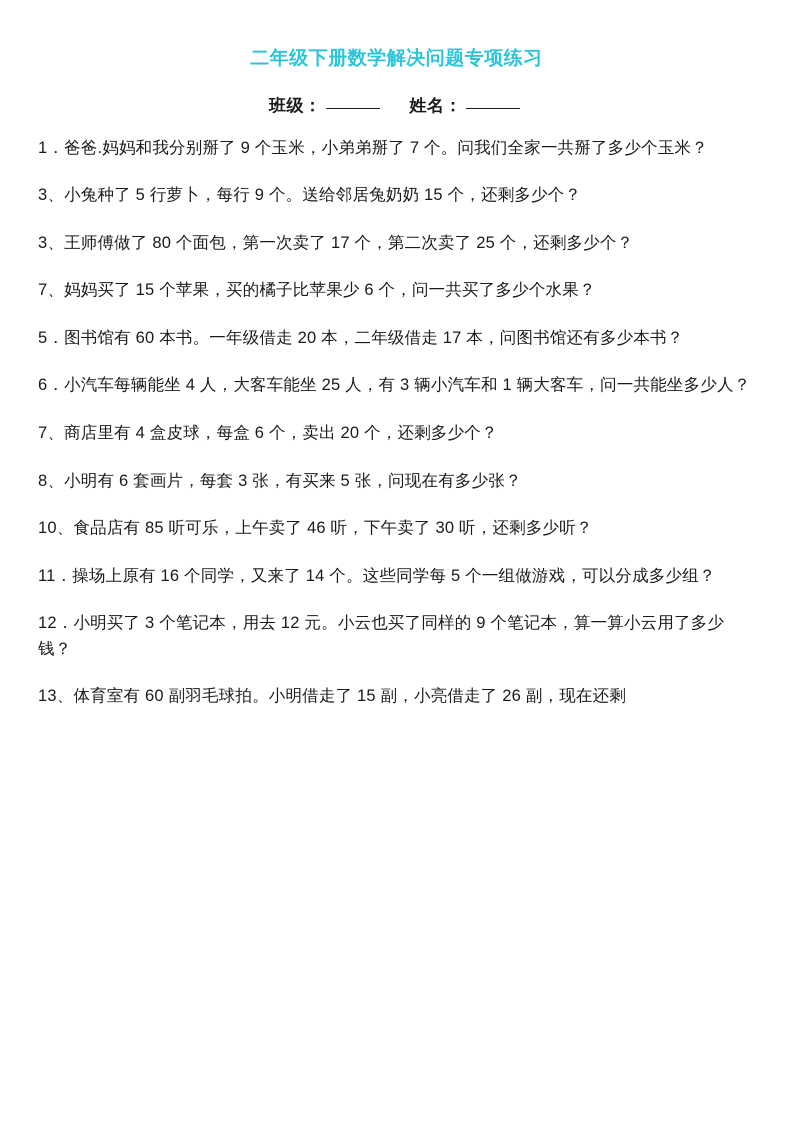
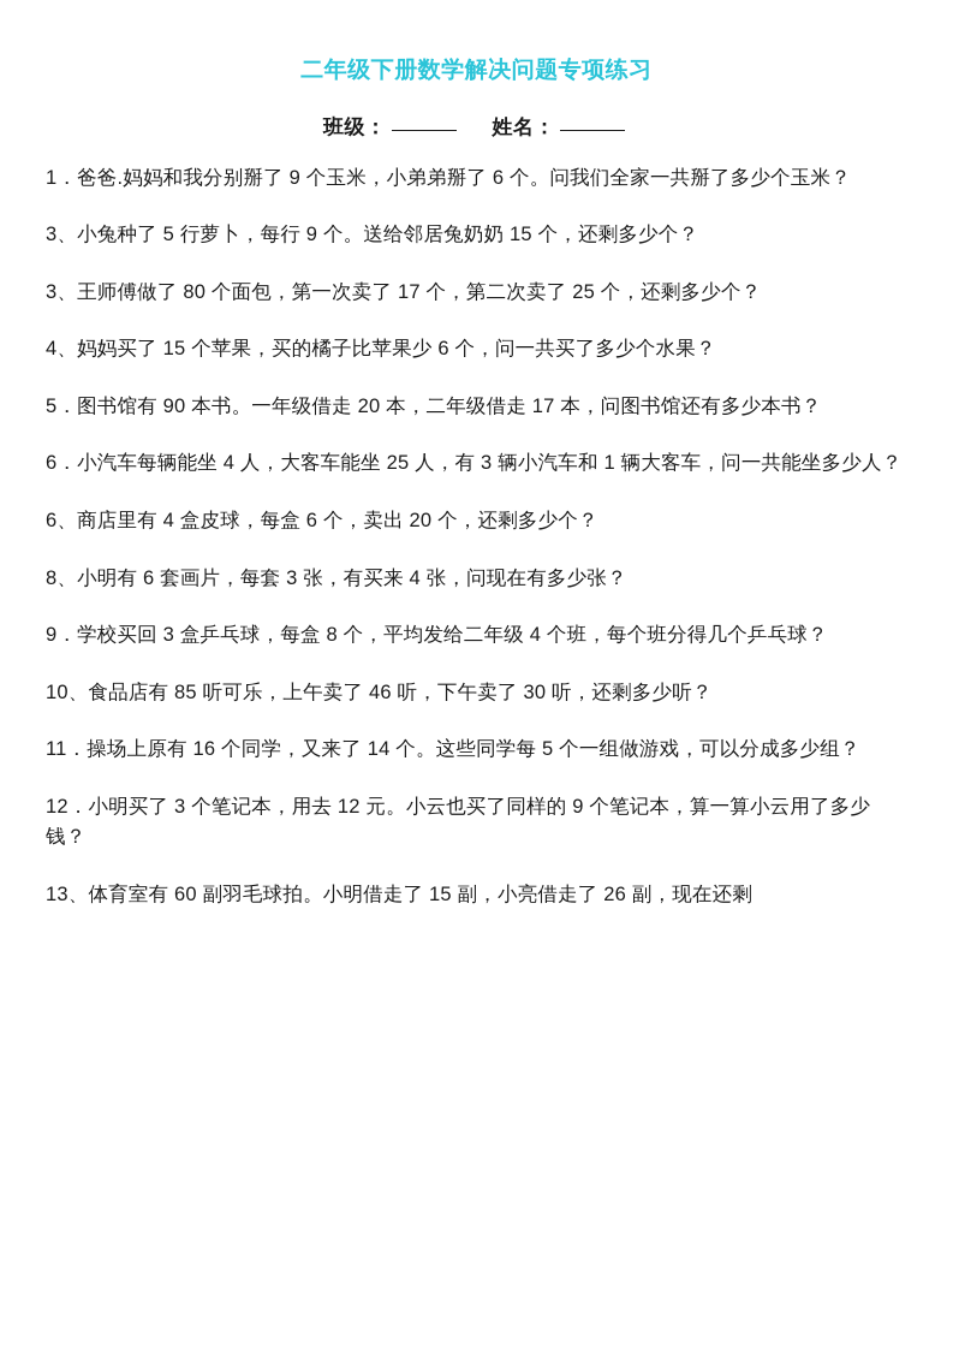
  二年级下册数学解决问题专项练习
  班级： 姓名：
- 1．爸爸.妈妈和我分别掰了 9 个玉米，小弟弟掰了 7 个。问我们全家一共掰了多少个玉米？
+ 1．爸爸.妈妈和我分别掰了 9 个玉米，小弟弟掰了 6 个。问我们全家一共掰了多少个玉米？
  3、小兔种了 5 行萝卜，每行 9 个。送给邻居兔奶奶 15 个，还剩多少个？
  3、王师傅做了 80 个面包，第一次卖了 17 个，第二次卖了 25 个，还剩多少个？
- 7、妈妈买了 15 个苹果，买的橘子比苹果少 6 个，问一共买了多少个水果？
+ 4、妈妈买了 15 个苹果，买的橘子比苹果少 6 个，问一共买了多少个水果？
- 5．图书馆有 60 本书。一年级借走 20 本，二年级借走 17 本，问图书馆还有多少本书？
+ 5．图书馆有 90 本书。一年级借走 20 本，二年级借走 17 本，问图书馆还有多少本书？
  6．小汽车每辆能坐 4 人，大客车能坐 25 人，有 3 辆小汽车和 1 辆大客车，问一共能坐多少人？
- 7、商店里有 4 盒皮球，每盒 6 个，卖出 20 个，还剩多少个？
+ 6、商店里有 4 盒皮球，每盒 6 个，卖出 20 个，还剩多少个？
- 8、小明有 6 套画片，每套 3 张，有买来 5 张，问现在有多少张？
+ 8、小明有 6 套画片，每套 3 张，有买来 4 张，问现在有多少张？
+ 9．学校买回 3 盒乒乓球，每盒 8 个，平均发给二年级 4 个班，每个班分得几个乒乓球？
  10、食品店有 85 听可乐，上午卖了 46 听，下午卖了 30 听，还剩多少听？
  11．操场上原有 16 个同学，又来了 14 个。这些同学每 5 个一组做游戏，可以分成多少组？
  12．小明买了 3 个笔记本，用去 12 元。小云也买了同样的 9 个笔记本，算一算小云用了多少钱？
  13、体育室有 60 副羽毛球拍。小明借走了 15 副，小亮借走了 26 副，现在还剩
